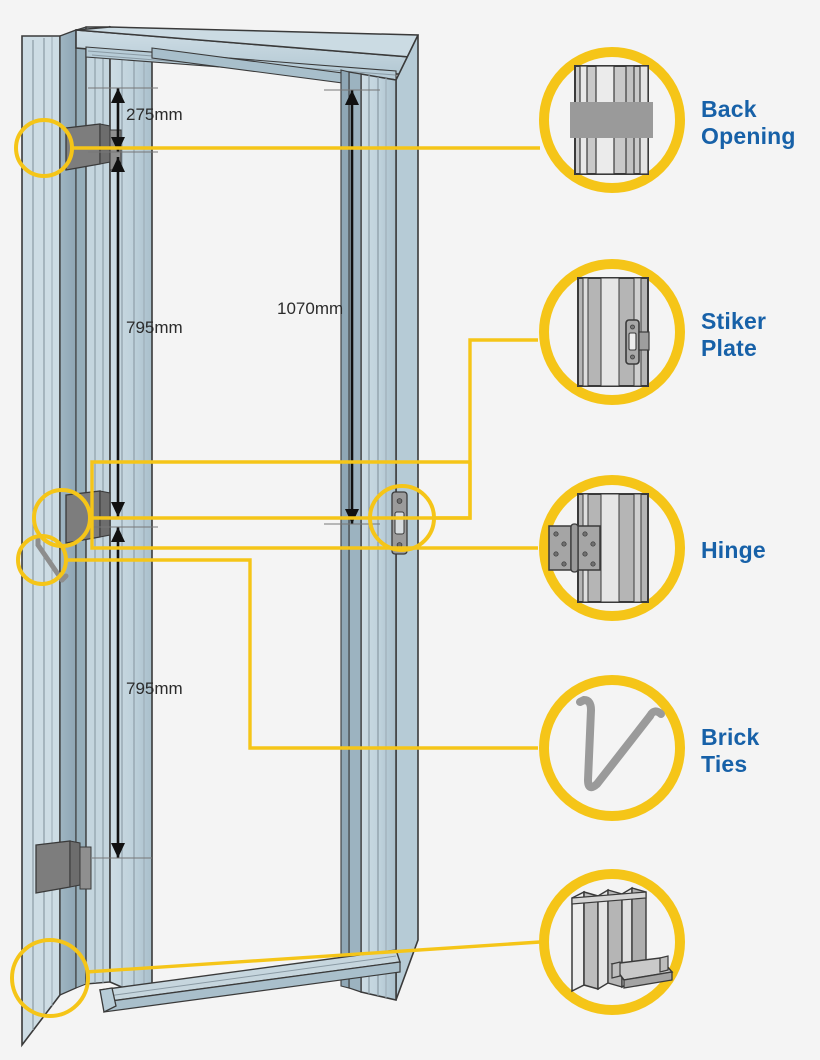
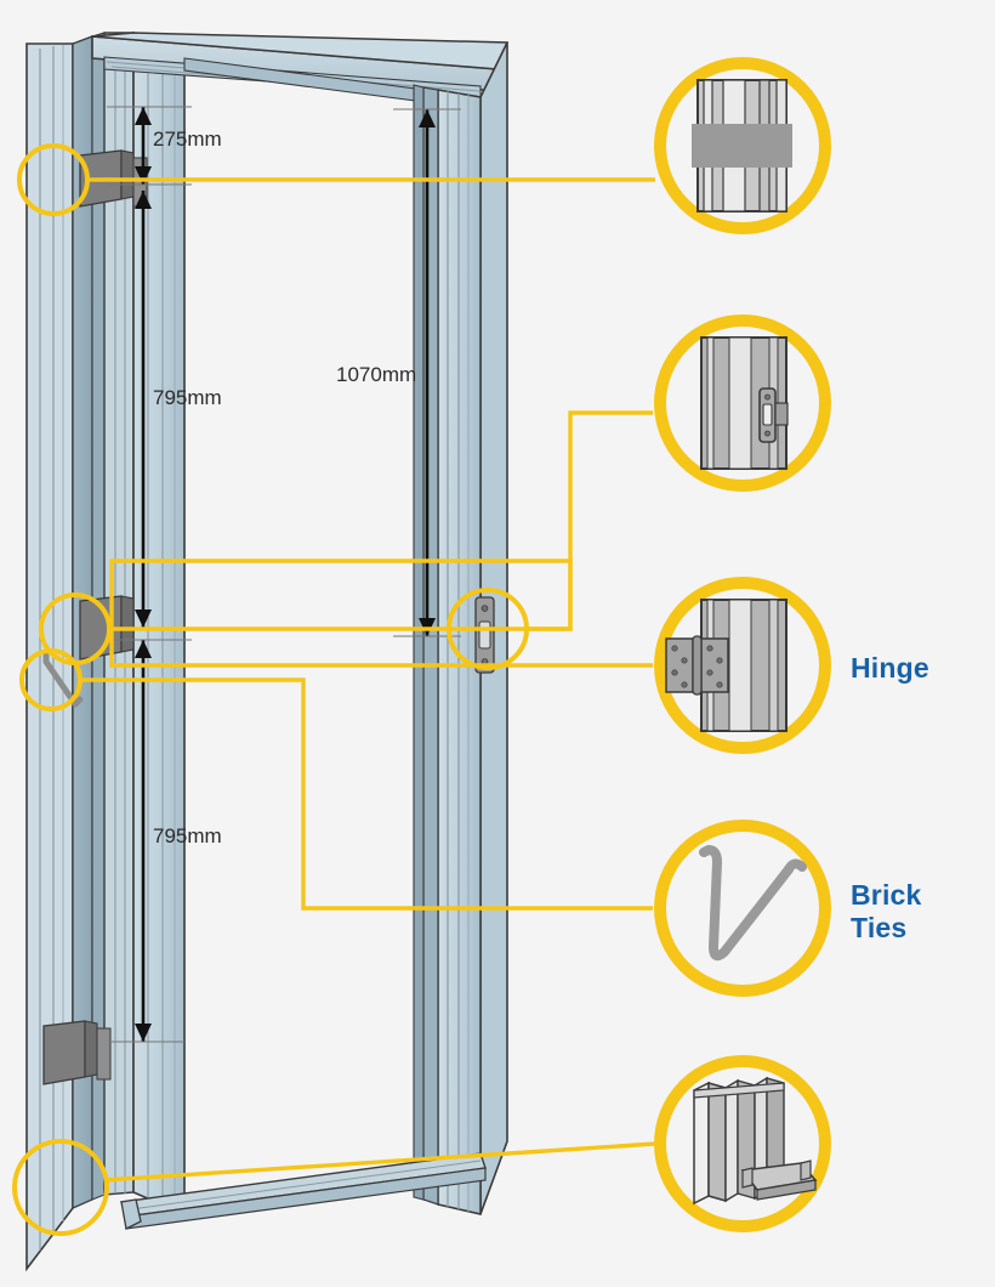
  275mm
  795mm
  1070mm
  795mm
- Back
- Opening
- Stiker
- Plate
  Hinge
  Brick
  Ties
